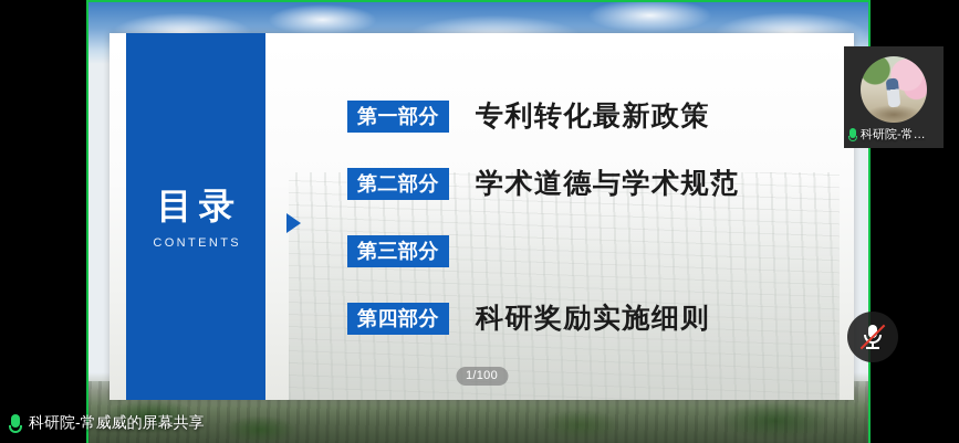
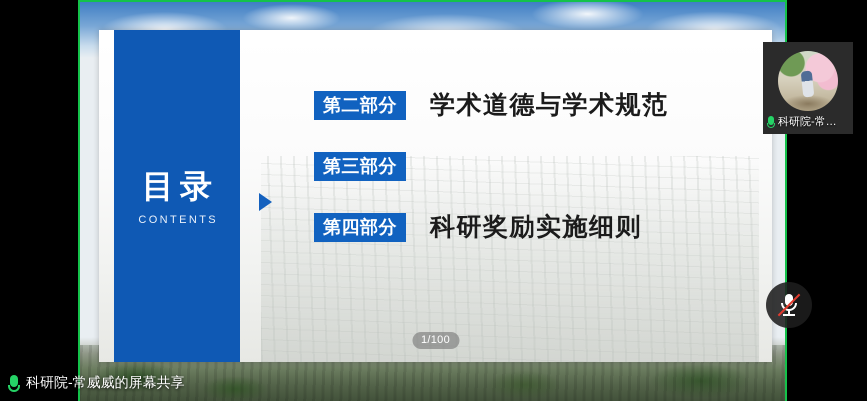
  目录
  CONTENTS
- 第一部分
- 专利转化最新政策
  第二部分
  学术道德与学术规范
  第三部分
  第四部分
  科研奖励实施细则
  1/100
  科研院-常…
  科研院-常威威的屏幕共享
